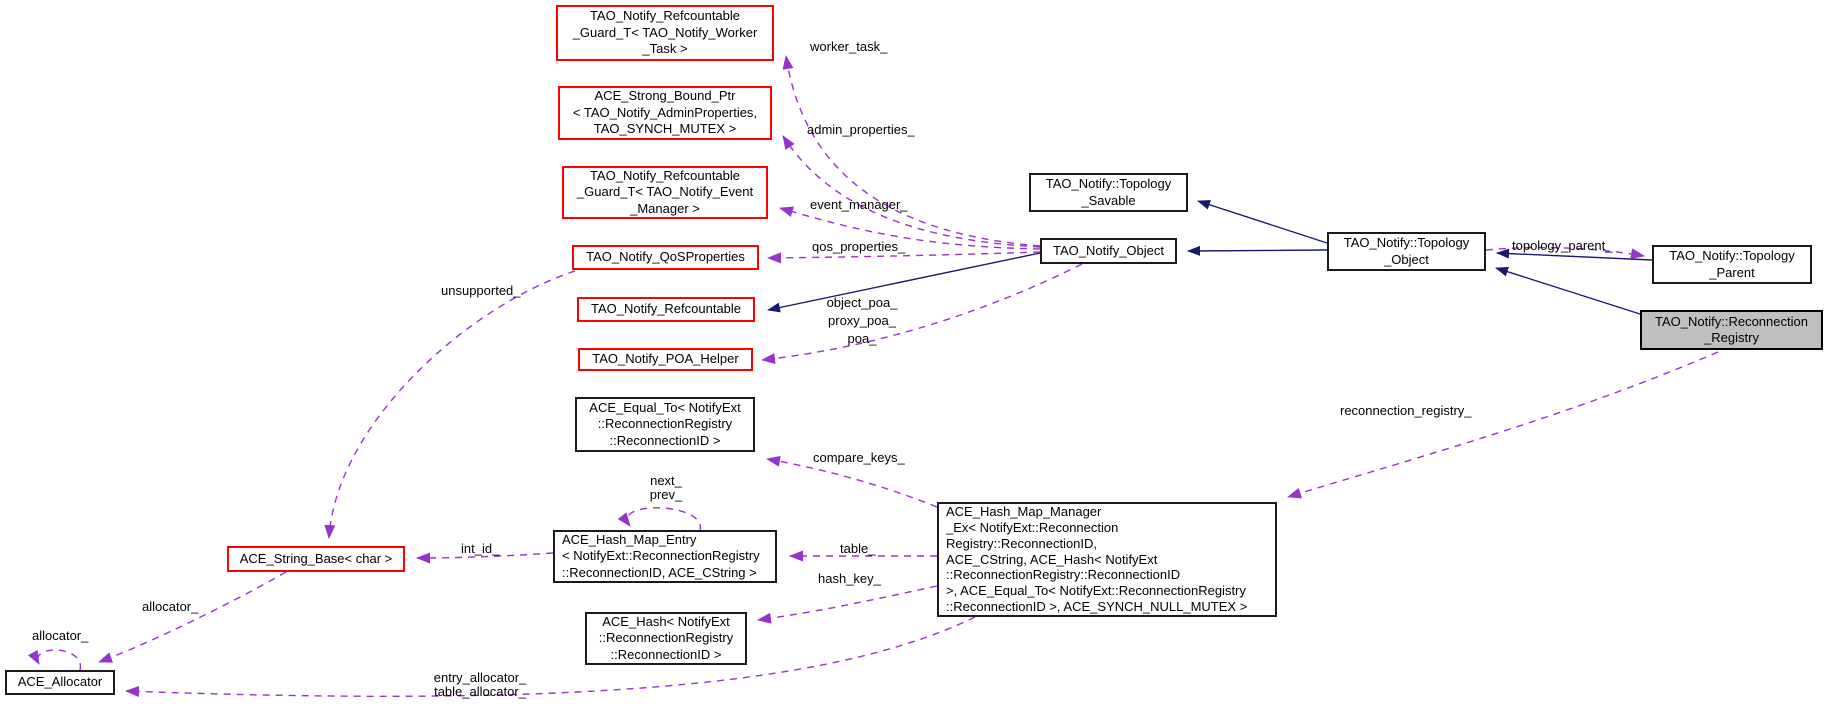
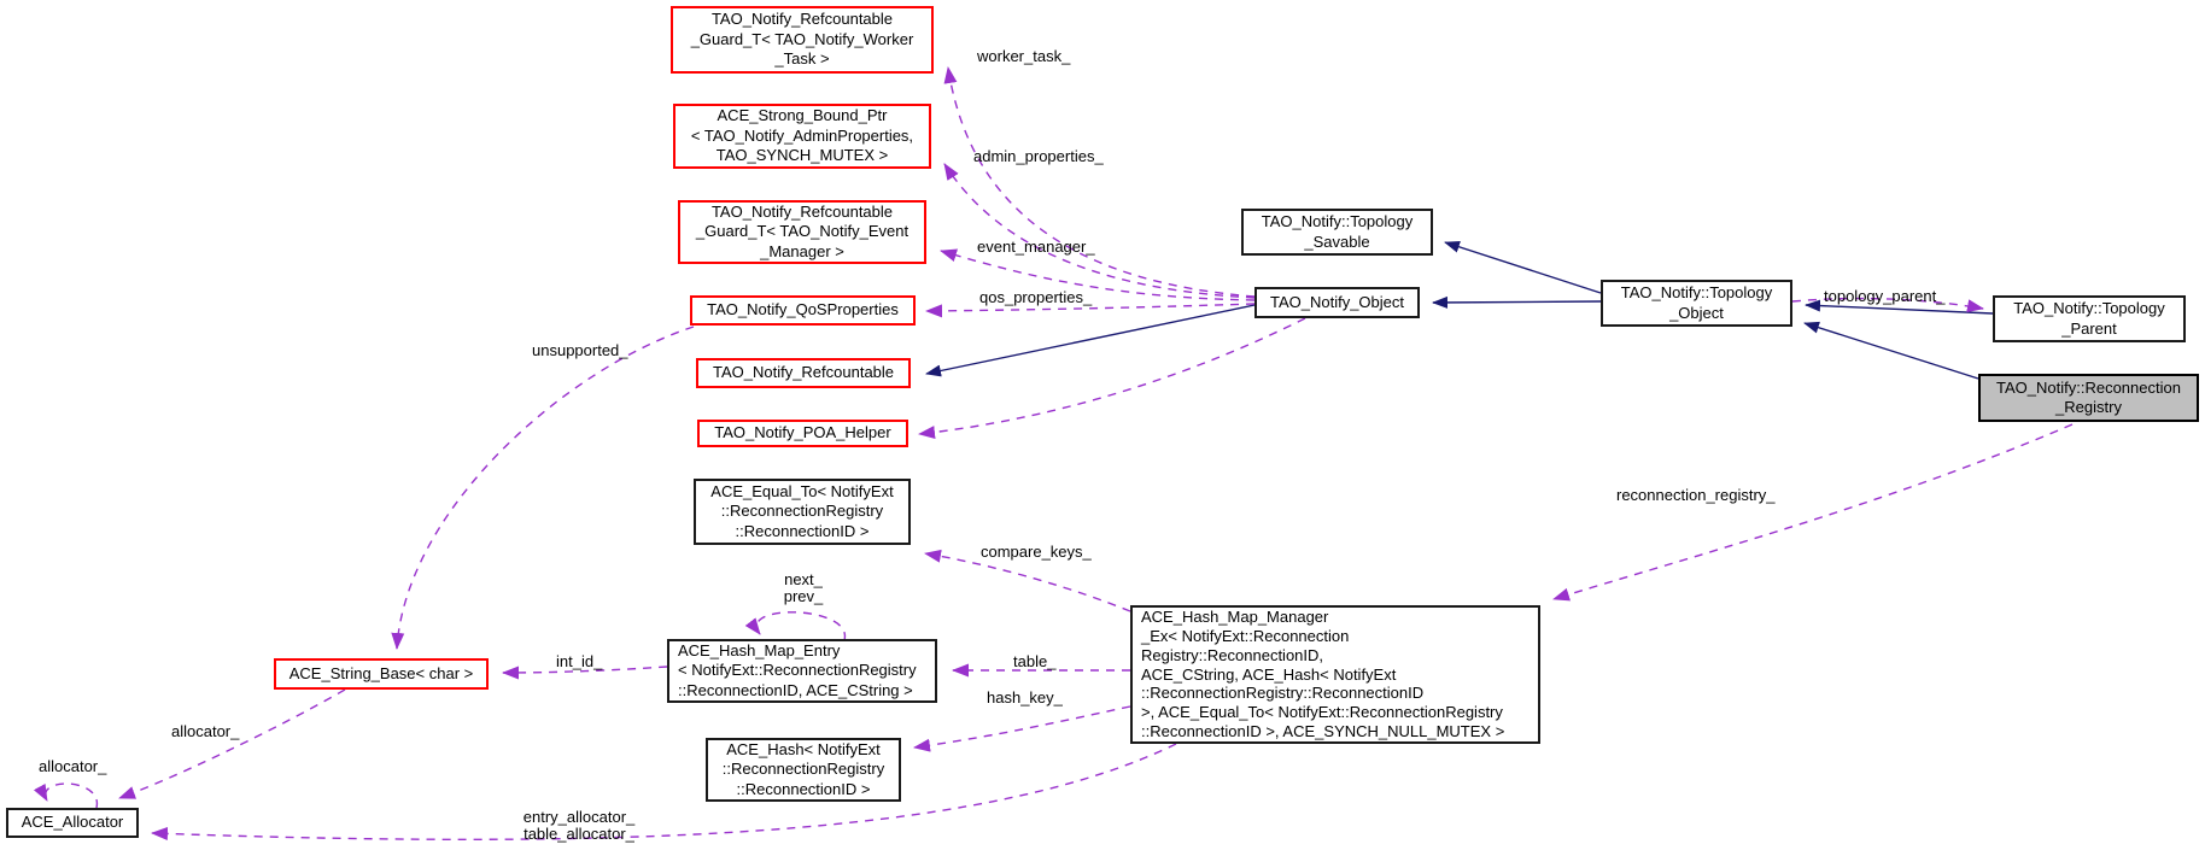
  TAO_Notify_Refcountable
  _Guard_T< TAO_Notify_Worker
  _Task >
  ACE_Strong_Bound_Ptr
  < TAO_Notify_AdminProperties,
  TAO_SYNCH_MUTEX >
  TAO_Notify_Refcountable
  _Guard_T< TAO_Notify_Event
  _Manager >
  TAO_Notify_QoSProperties
  TAO_Notify_Refcountable
  TAO_Notify_POA_Helper
  ACE_Equal_To< NotifyExt
  ::ReconnectionRegistry
  ::ReconnectionID >
  ACE_Hash_Map_Entry
  < NotifyExt::ReconnectionRegistry
  ::ReconnectionID, ACE_CString >
  ACE_Hash< NotifyExt
  ::ReconnectionRegistry
  ::ReconnectionID >
  ACE_String_Base< char >
  ACE_Allocator
  TAO_Notify::Topology
  _Savable
  TAO_Notify_Object
  TAO_Notify::Topology
  _Object
  TAO_Notify::Topology
  _Parent
  TAO_Notify::Reconnection
  _Registry
  ACE_Hash_Map_Manager
  _Ex< NotifyExt::Reconnection
  Registry::ReconnectionID,
  ACE_CString, ACE_Hash< NotifyExt
  ::ReconnectionRegistry::ReconnectionID
  >, ACE_Equal_To< NotifyExt::ReconnectionRegistry
  ::ReconnectionID >, ACE_SYNCH_NULL_MUTEX >
  worker_task_
  admin_properties_
  event_manager_
  qos_properties_
- object_poa_
- proxy_poa_
- poa_
  topology_parent_
  reconnection_registry_
  compare_keys_
  next_
  prev_
  int_id_
  table_
  hash_key_
  unsupported_
  allocator_
  allocator_
  entry_allocator_
  table_allocator_
